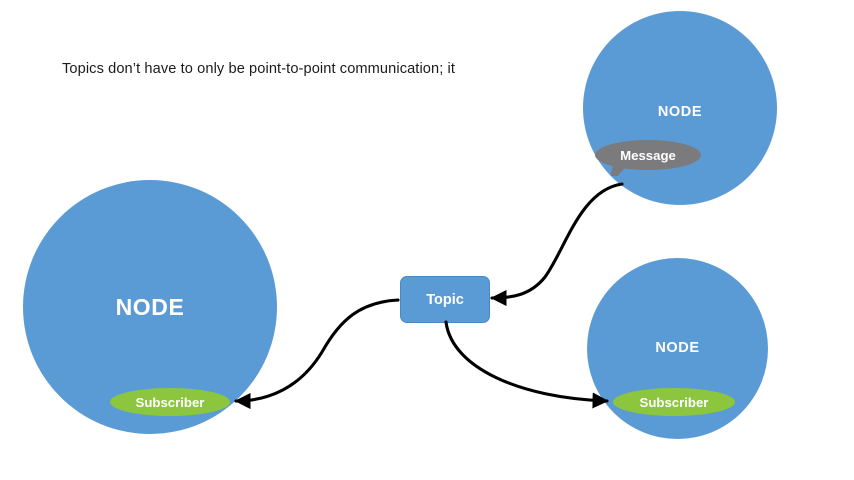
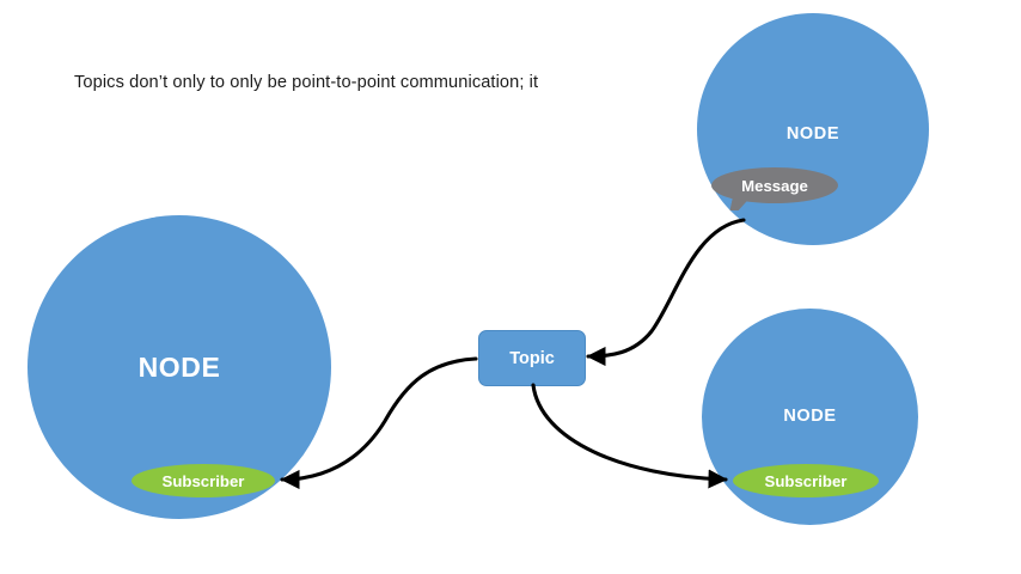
- Topics don’t have to only be point-to-point communication; it
+ Topics don’t only to only be point-to-point communication; it
  NODE
  NODE
  NODE
  Message
  Subscriber
  Subscriber
  Topic
